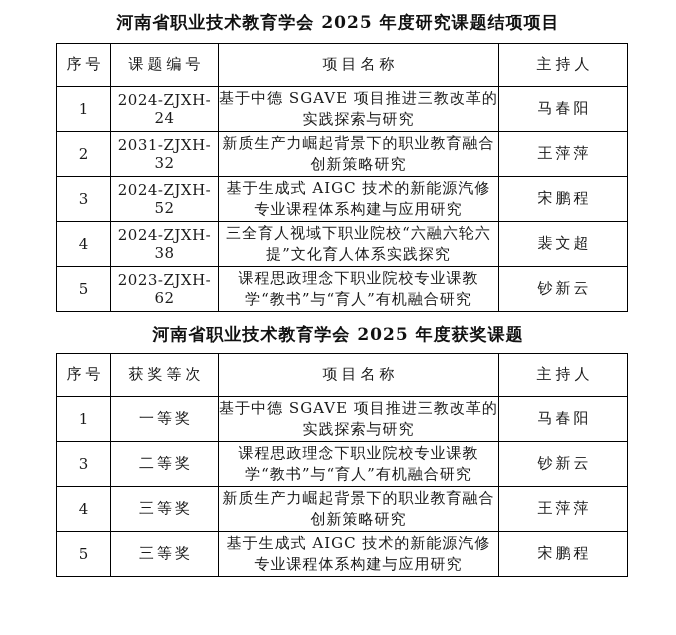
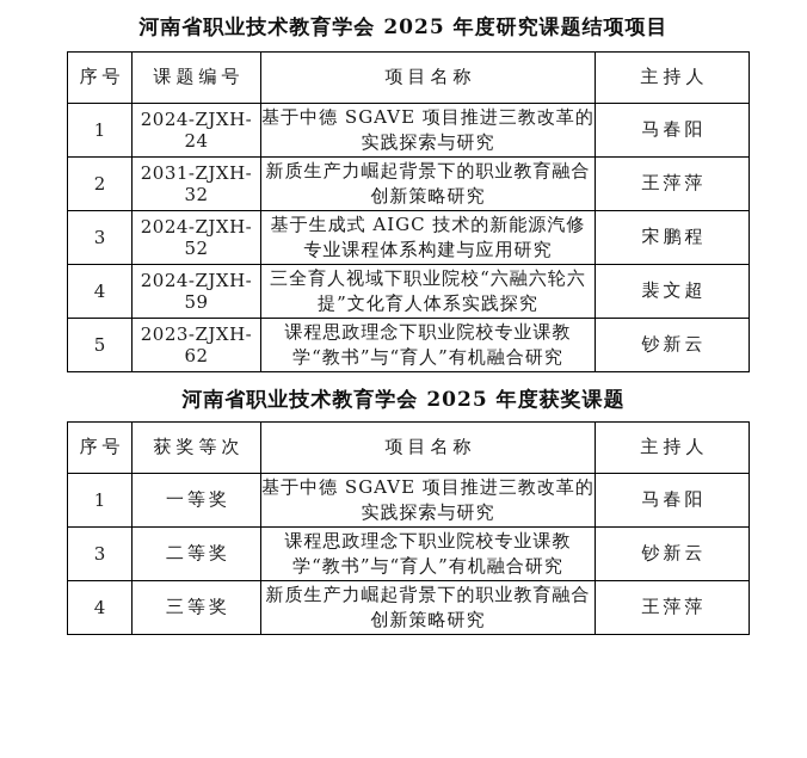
  河南省职业技术教育学会 2025 年度研究课题结项项目
  序号	课题编号	项目名称	主持人
  1	2024-ZJXH-24	基于中德 SGAVE 项目推进三教改革的实践探索与研究	马春阳
  2	2031-ZJXH-32	新质生产力崛起背景下的职业教育融合创新策略研究	王萍萍
  3	2024-ZJXH-52	基于生成式 AIGC 技术的新能源汽修专业课程体系构建与应用研究	宋鹏程
- 4	2024-ZJXH-38	三全育人视域下职业院校“六融六轮六提”文化育人体系实践探究	裴文超
+ 4	2024-ZJXH-59	三全育人视域下职业院校“六融六轮六提”文化育人体系实践探究	裴文超
  5	2023-ZJXH-62	课程思政理念下职业院校专业课教学“教书”与“育人”有机融合研究	钞新云
  河南省职业技术教育学会 2025 年度获奖课题
  序号	获奖等次	项目名称	主持人
  1	一等奖	基于中德 SGAVE 项目推进三教改革的实践探索与研究	马春阳
  3	二等奖	课程思政理念下职业院校专业课教学“教书”与“育人”有机融合研究	钞新云
  4	三等奖	新质生产力崛起背景下的职业教育融合创新策略研究	王萍萍
- 5	三等奖	基于生成式 AIGC 技术的新能源汽修专业课程体系构建与应用研究	宋鹏程
